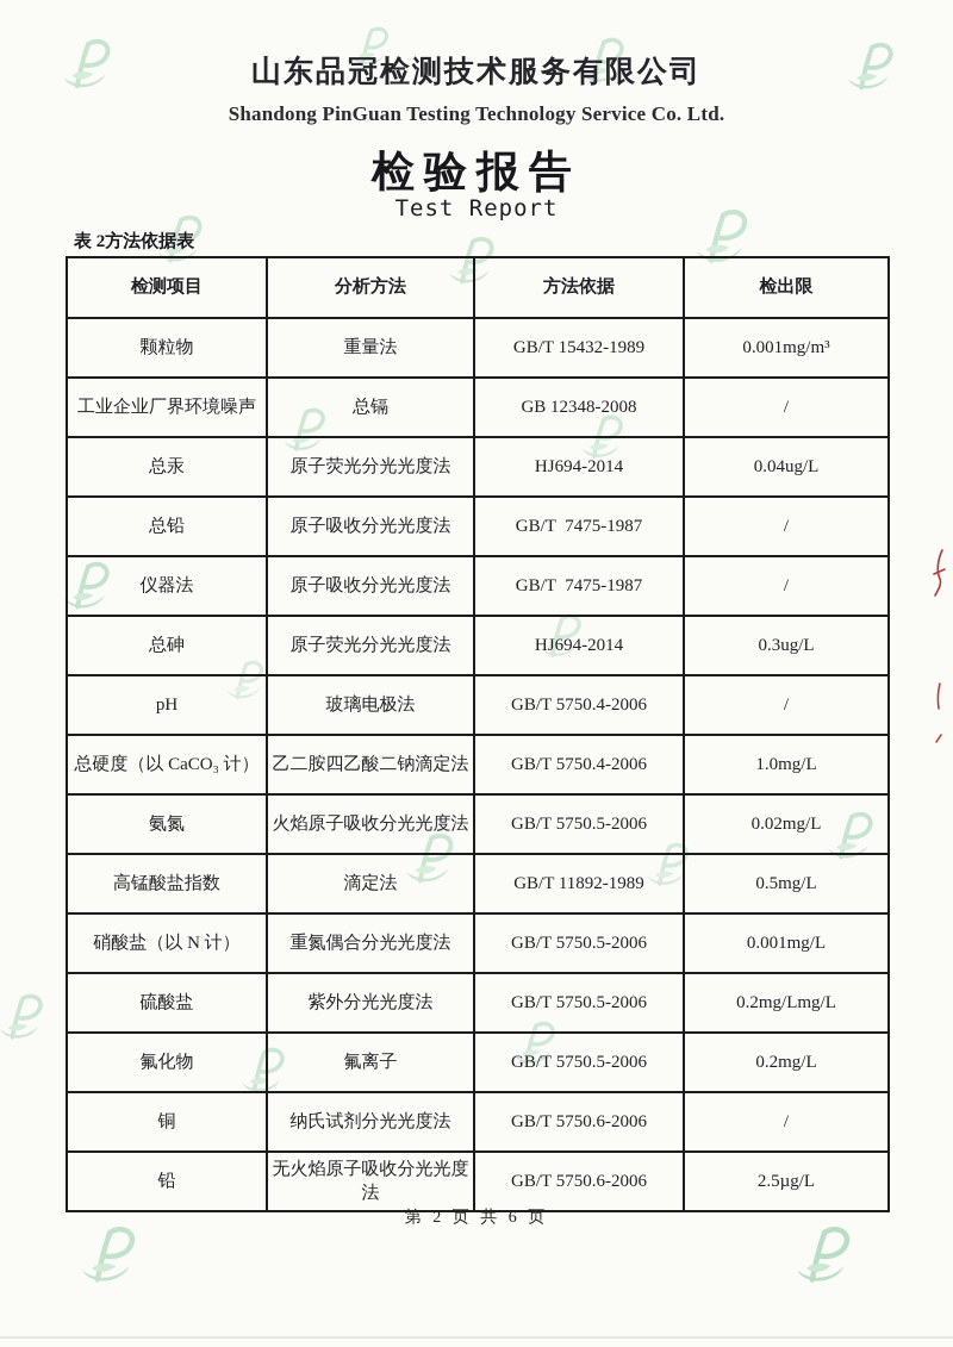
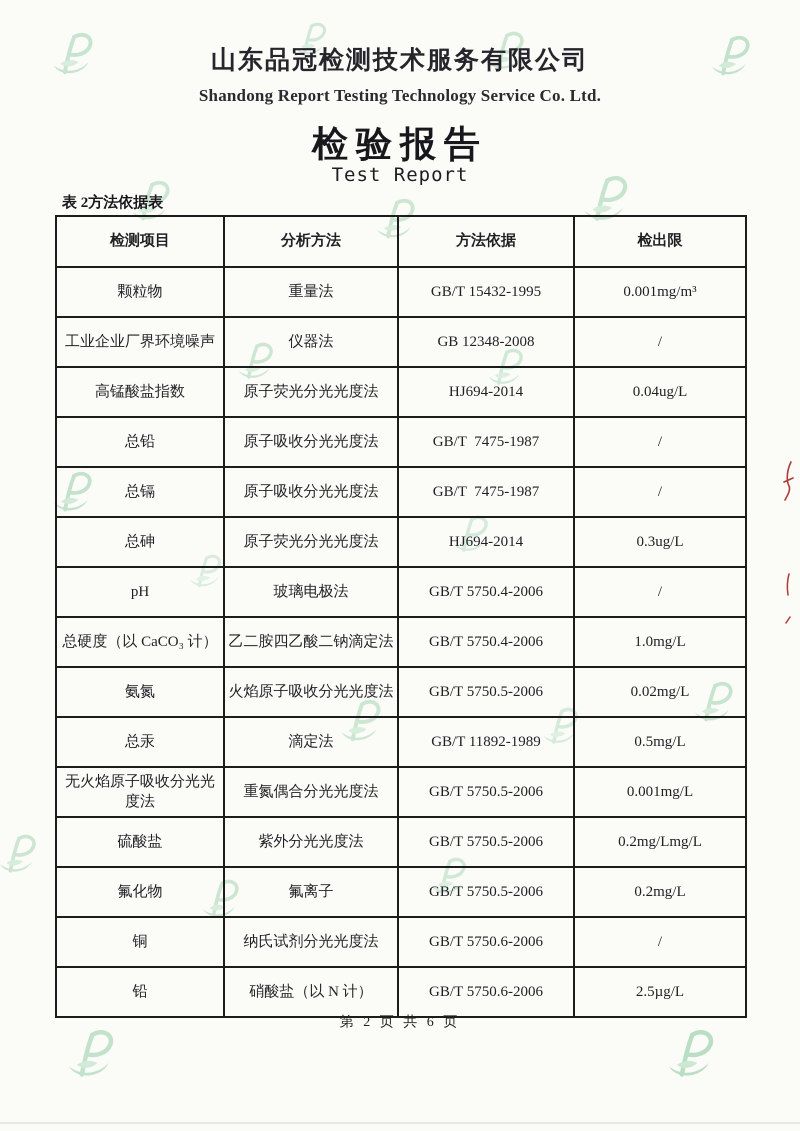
  山东品冠检测技术服务有限公司
- Shandong PinGuan Testing Technology Service Co. Ltd.
+ Shandong Report Testing Technology Service Co. Ltd.
  检验报告
  Test Report
  表 2方法依据表
  检测项目	分析方法	方法依据	检出限
- 颗粒物	重量法	GB/T 15432-1989	0.001mg/m³
+ 颗粒物	重量法	GB/T 15432-1995	0.001mg/m³
- 工业企业厂界环境噪声	总镉	GB 12348-2008	/
+ 工业企业厂界环境噪声	仪器法	GB 12348-2008	/
- 总汞	原子荧光分光光度法	HJ694-2014	0.04ug/L
+ 高锰酸盐指数	原子荧光分光光度法	HJ694-2014	0.04ug/L
  总铅	原子吸收分光光度法	GB/T 7475-1987	/
- 仪器法	原子吸收分光光度法	GB/T 7475-1987	/
+ 总镉	原子吸收分光光度法	GB/T 7475-1987	/
  总砷	原子荧光分光光度法	HJ694-2014	0.3ug/L
  pH	玻璃电极法	GB/T 5750.4-2006	/
  总硬度（以 CaCO₃ 计）	乙二胺四乙酸二钠滴定法	GB/T 5750.4-2006	1.0mg/L
  氨氮	火焰原子吸收分光光度法	GB/T 5750.5-2006	0.02mg/L
- 高锰酸盐指数	滴定法	GB/T 11892-1989	0.5mg/L
+ 总汞	滴定法	GB/T 11892-1989	0.5mg/L
- 硝酸盐（以 N 计）	重氮偶合分光光度法	GB/T 5750.5-2006	0.001mg/L
+ 无火焰原子吸收分光光度法	重氮偶合分光光度法	GB/T 5750.5-2006	0.001mg/L
  硫酸盐	紫外分光光度法	GB/T 5750.5-2006	0.2mg/Lmg/L
  氟化物	氟离子	GB/T 5750.5-2006	0.2mg/L
  铜	纳氏试剂分光光度法	GB/T 5750.6-2006	/
- 铅	无火焰原子吸收分光光度法	GB/T 5750.6-2006	2.5µg/L
+ 铅	硝酸盐（以 N 计）	GB/T 5750.6-2006	2.5µg/L
  第 2 页 共 6 页
